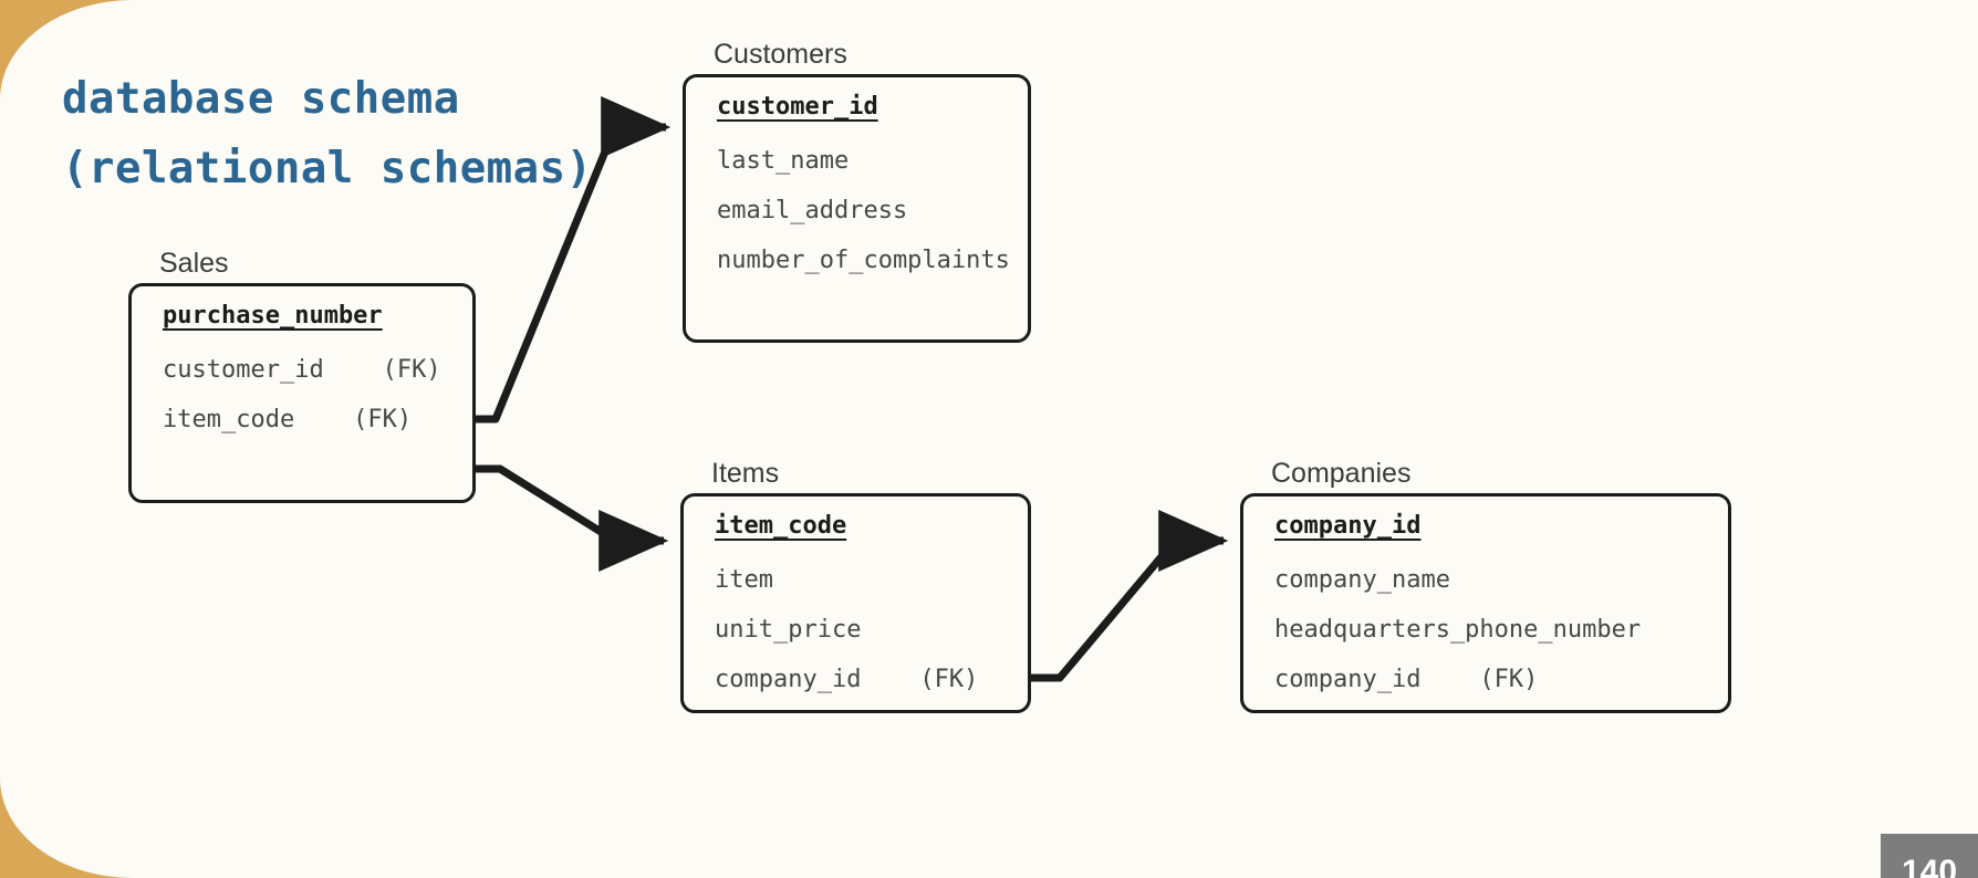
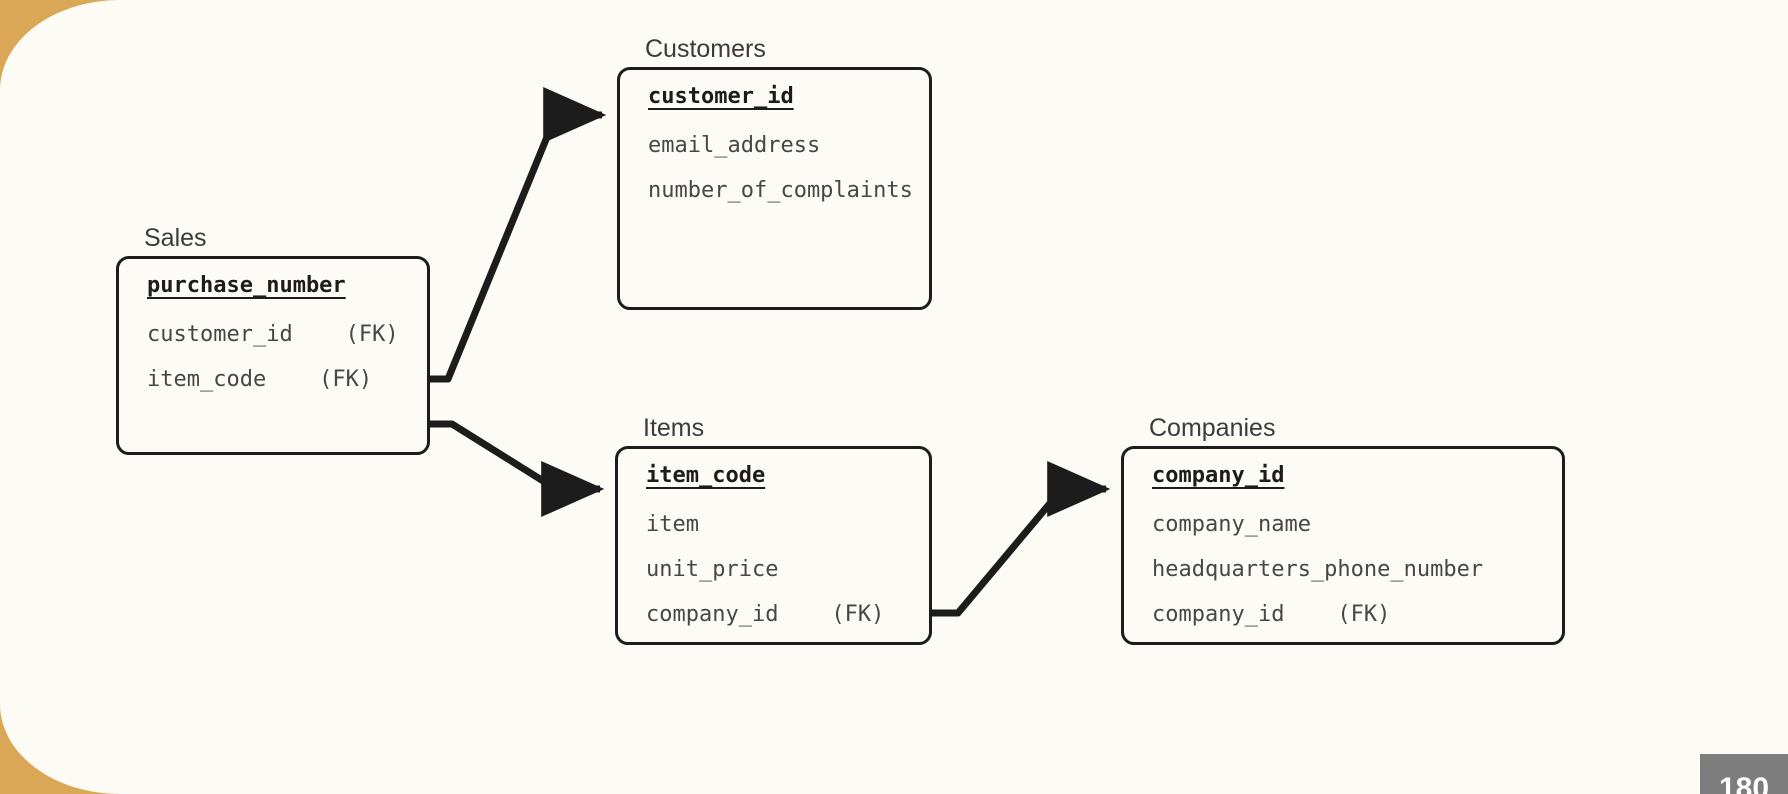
- database schema
- (relational schemas)
  Sales
  purchase_number
  customer_id (FK)
  item_code (FK)
  Customers
  customer_id
- last_name
  email_address
  number_of_complaints
  Items
  item_code
  item
  unit_price
  company_id (FK)
  Companies
  company_id
  company_name
  headquarters_phone_number
  company_id (FK)
- 140
+ 180
